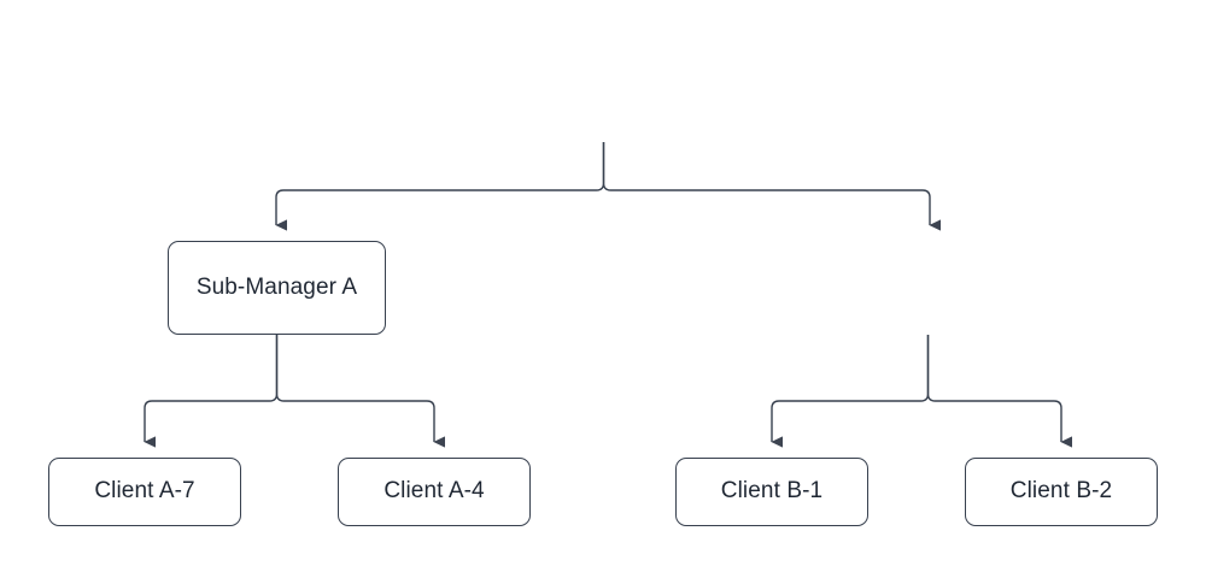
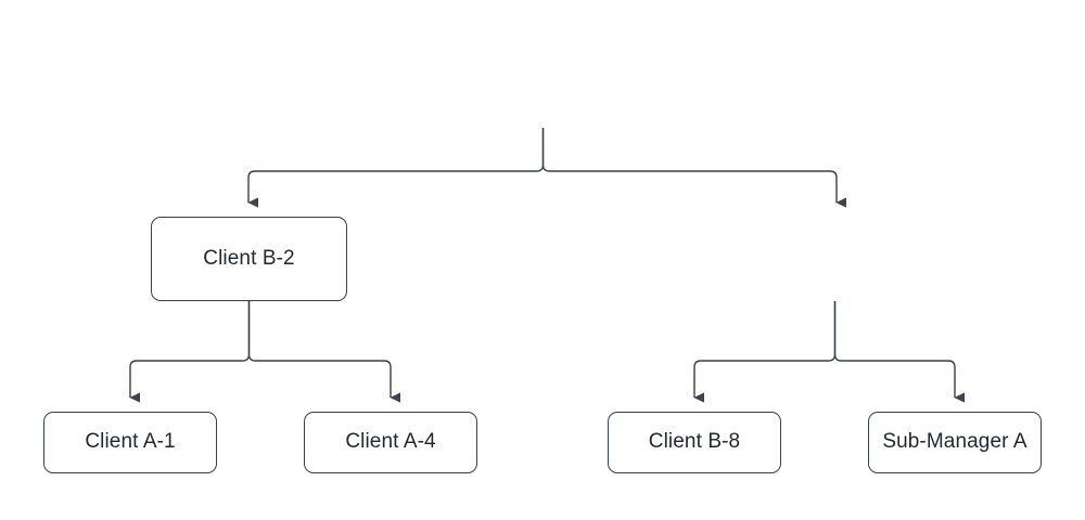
- Sub-Manager A
+ Client B-2
- Client A-7
+ Client A-1
  Client A-4
- Client B-1
+ Client B-8
- Client B-2
+ Sub-Manager A
